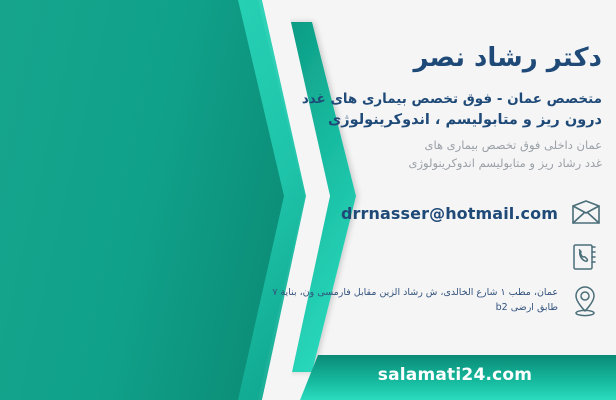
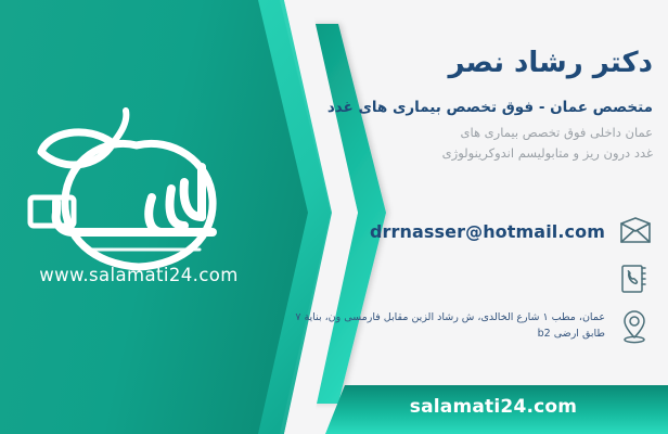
+ www.salamati24.com
  دکتر رشاد نصر
  متخصص عمان - فوق تخصص بیماری های غدد
- درون ریز و متابولیسم ، اندوکرینولوژی
  عمان داخلی فوق تخصص بیماری های
- غدد رشاد ریز و متابولیسم اندوکرینولوژی
+ غدد درون ریز و متابولیسم اندوکرینولوژی
  drrnasser@hotmail.com
  عمان، مطب ۱ شارع الخالدی، ش رشاد الزین مقابل فارمسی ون، بنایة ۷
  طابق ارضی b2
  salamati24.com
